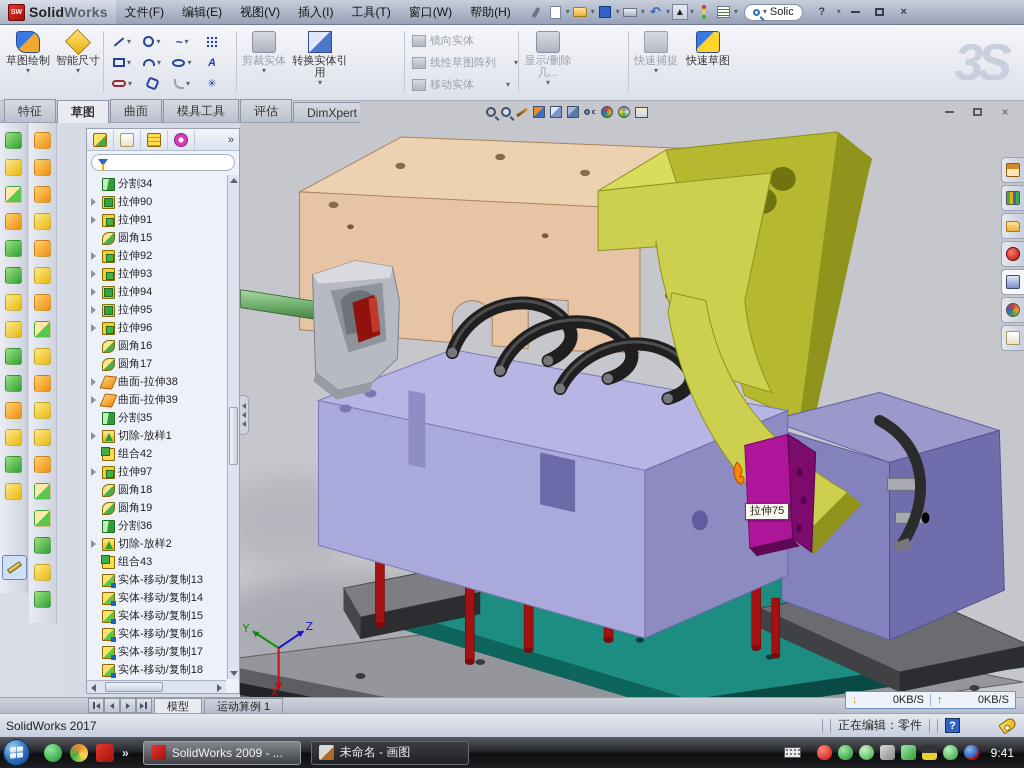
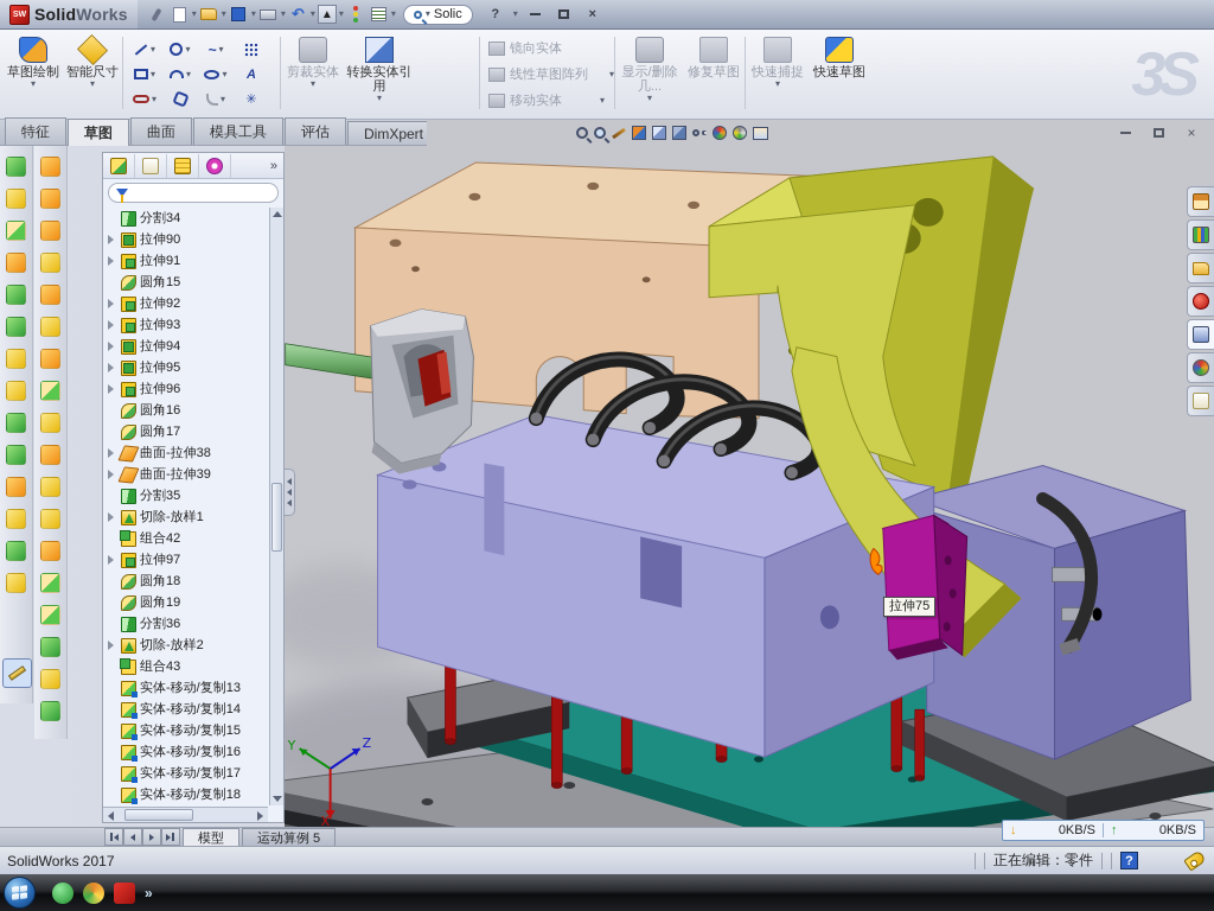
  SolidWorks
- 文件(F)
- 编辑(E)
- 视图(V)
- 插入(I)
- 工具(T)
- 窗口(W)
- 帮助(H)
  ▾
  ▾
  ▾
  ▾
  ↶
  ▾
  ▲
  ▾
  ▾
  ▾
  Solic
  ?
  ▾
  ×
  草图绘制
  ▾
  智能尺寸
  ▾
  ▾
  ▾
  ~
  ▾
  ▾
  ▾
  ▾
  A
  ▾
  ▾
  ✳
  剪裁实体
  ▾
  转换实体引用
  ▾
  镜向实体
  线性草图阵列
  ▾
  移动实体
  ▾
  显示/删除几...
  ▾
+ 修复草图
  快速捕捉
  ▾
  快速草图
  3S
  特征
  草图
  曲面
  模具工具
  评估
  DimXpert
  ×
  »
  分割34
  拉伸90
  拉伸91
  圆角15
  拉伸92
  拉伸93
  拉伸94
  拉伸95
  拉伸96
  圆角16
  圆角17
  曲面-拉伸38
  曲面-拉伸39
  分割35
  切除-放样1
  组合42
  拉伸97
  圆角18
  圆角19
  分割36
  切除-放样2
  组合43
  实体-移动/复制13
  实体-移动/复制14
  实体-移动/复制15
  实体-移动/复制16
  实体-移动/复制17
  实体-移动/复制18
  Y
  Z
  X
  拉伸75
  ↓
  0KB/S
  ↑
  0KB/S
  模型
- 运动算例 1
+ 运动算例 5
  SolidWorks 2017
  正在编辑：零件
  ?
  »
- SolidWorks 2009 - ...
- 未命名 - 画图
- 9:41
